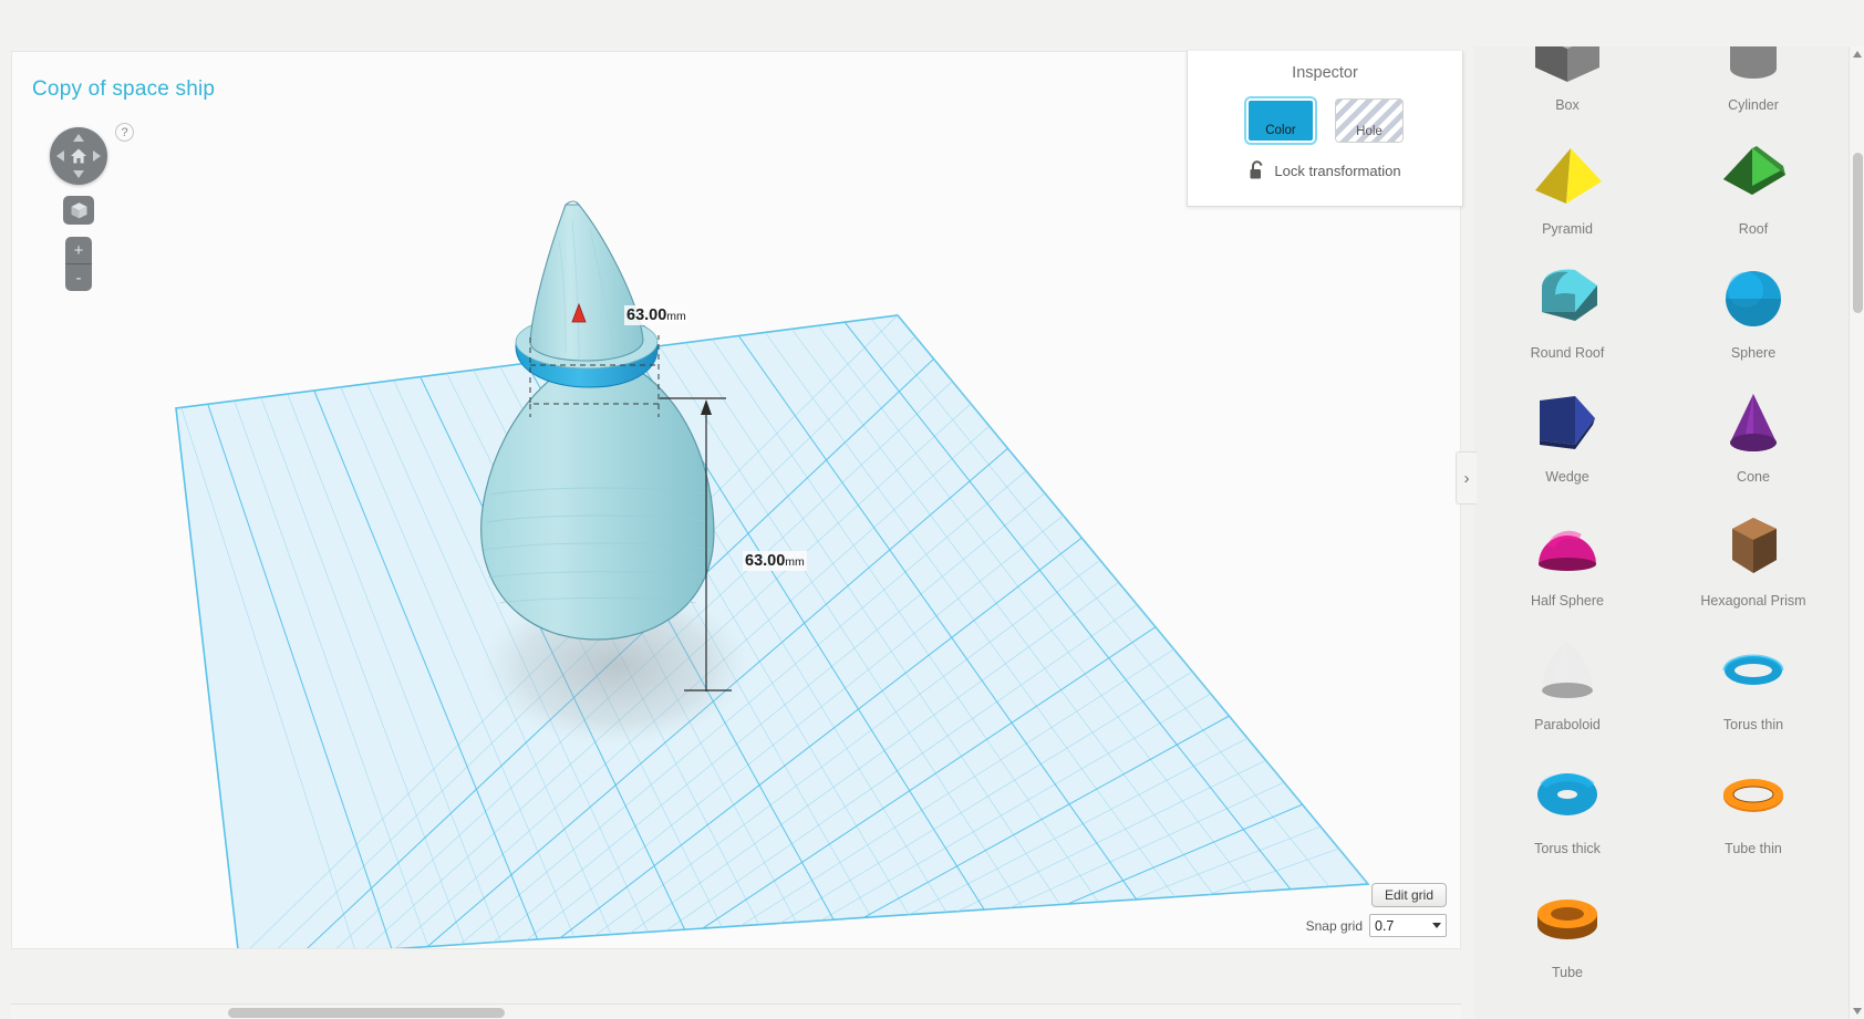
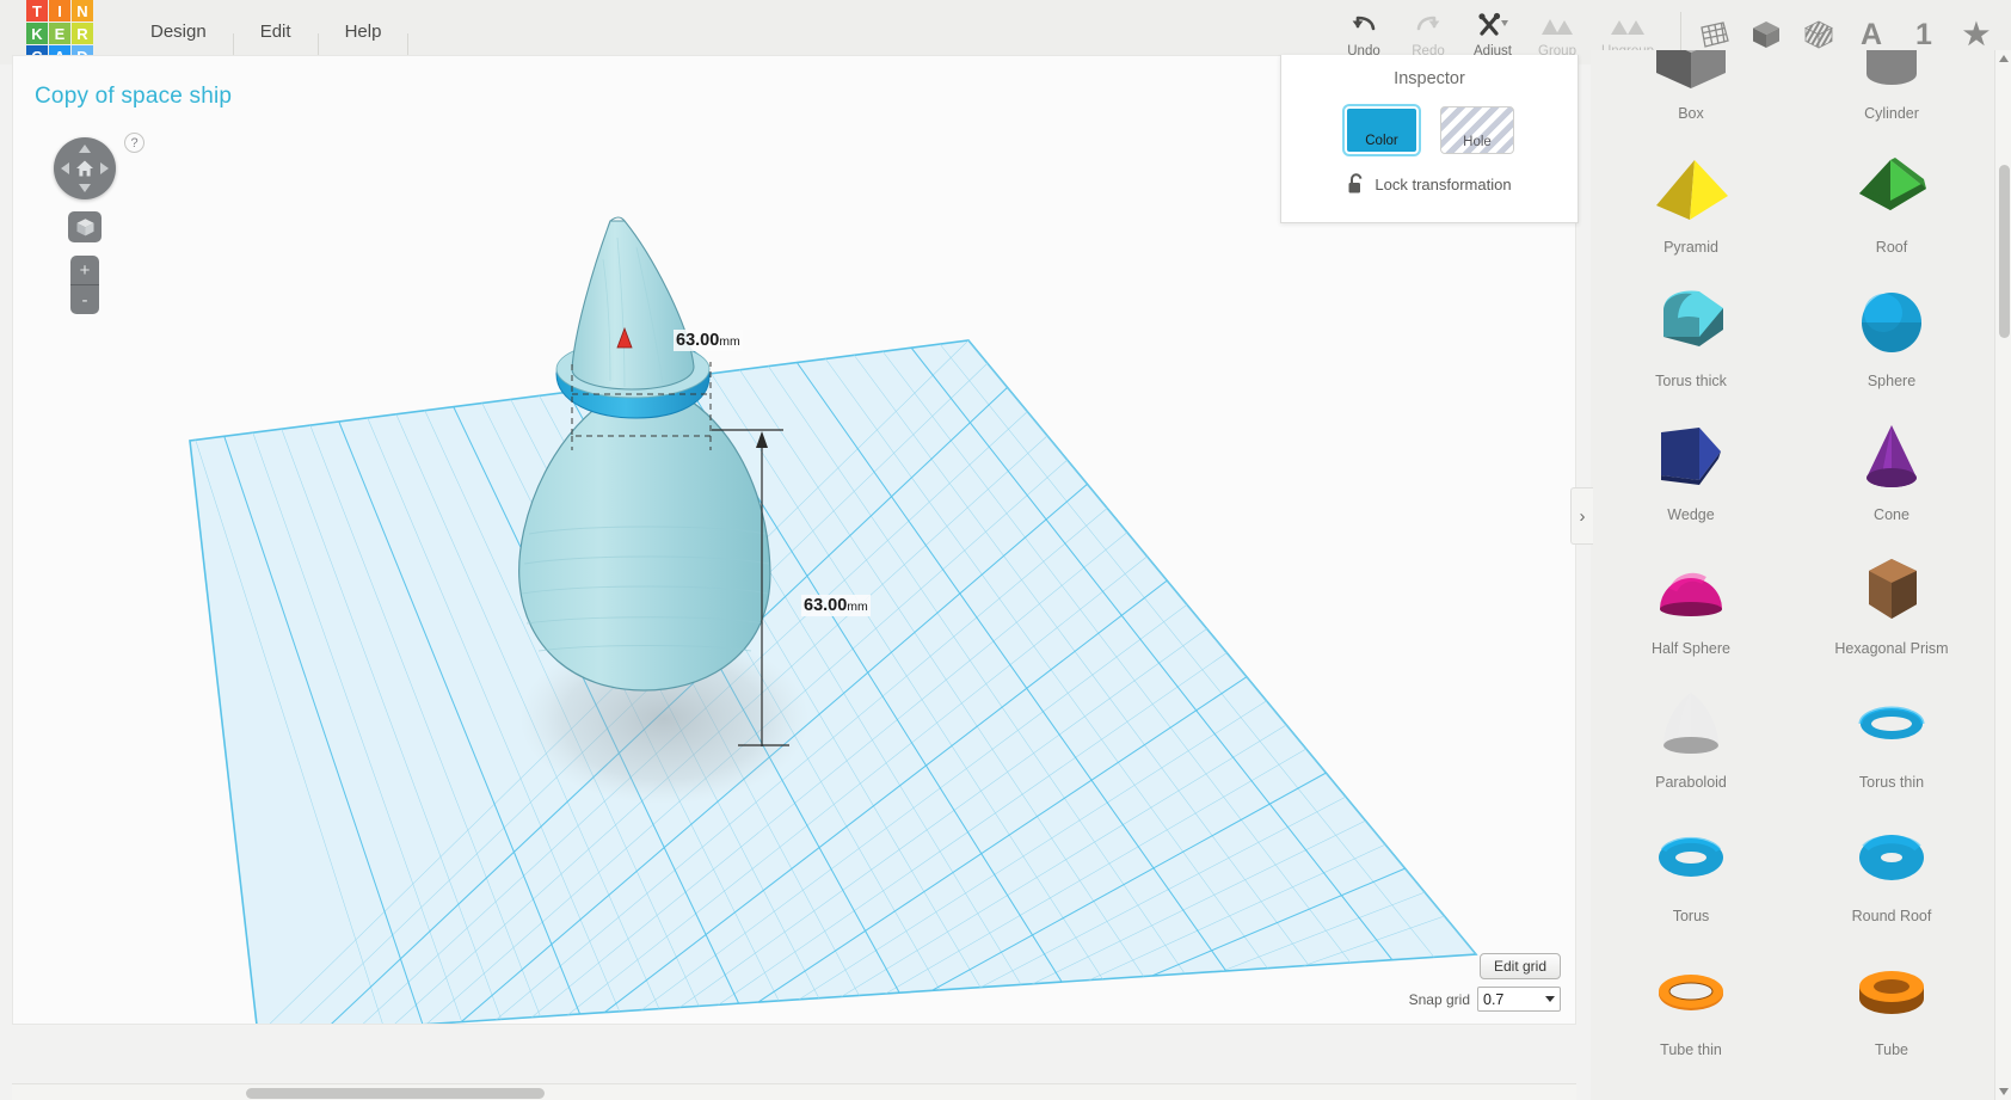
+ T
+ I
+ N
+ K
+ E
+ R
+ Design
+ Edit
+ Help
+ Undo
+ Redo
+ Adjust
+ Group
+ A
+ 1
+ ★
  Copy of space ship
  63.00mm
  63.00mm
  ?
  +
  -
  Edit grid
  Snap grid
  0.7
  Inspector
  Color
  Hole
  Lock transformation
  Box
  Cylinder
  Pyramid
  Roof
- Round Roof
+ Torus thick
  Sphere
  Wedge
  Cone
  Half Sphere
  Hexagonal Prism
  Paraboloid
  Torus thin
+ Torus
- Torus thick
+ Round Roof
  Tube thin
  Tube
  ›
